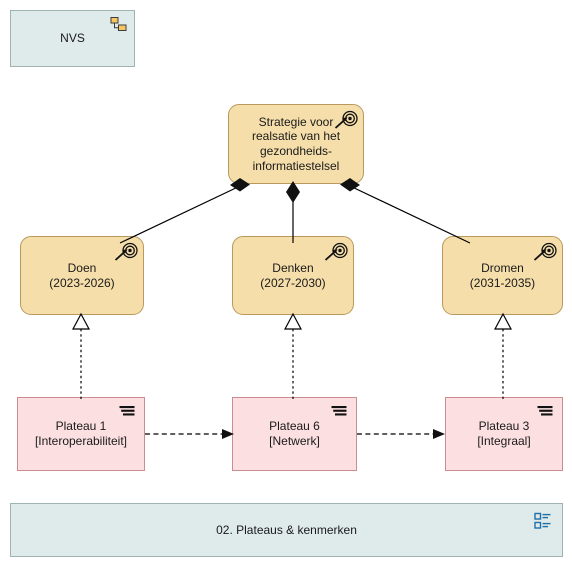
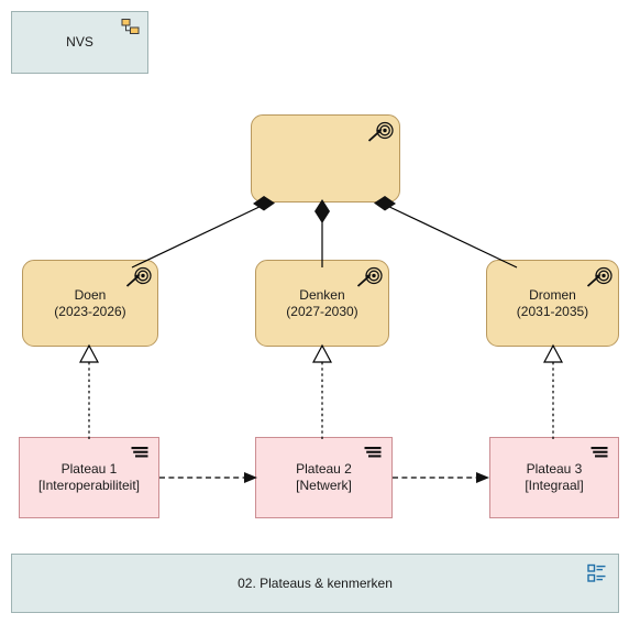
  NVS
- Strategie voor realsatie van het gezondheids-informatiestelsel
  Doen
  (2023-2026)
  Denken
  (2027-2030)
  Dromen
  (2031-2035)
  Plateau 1
  [Interoperabiliteit]
- Plateau 6 [Netwerk]
+ Plateau 2 [Netwerk]
  Plateau 3 [Integraal]
  02. Plateaus & kenmerken
